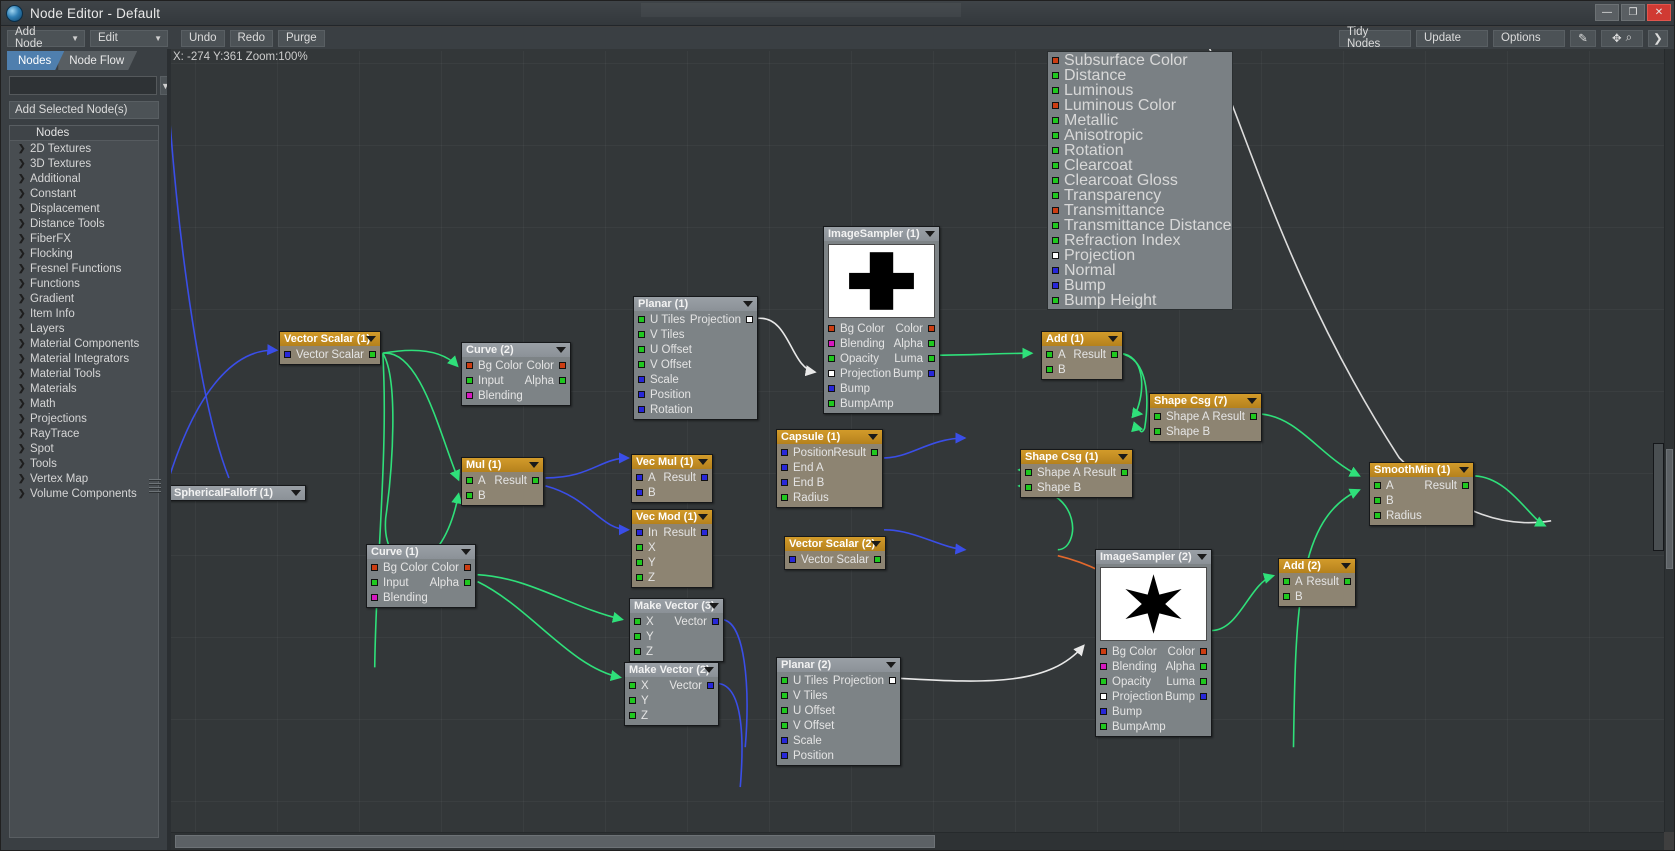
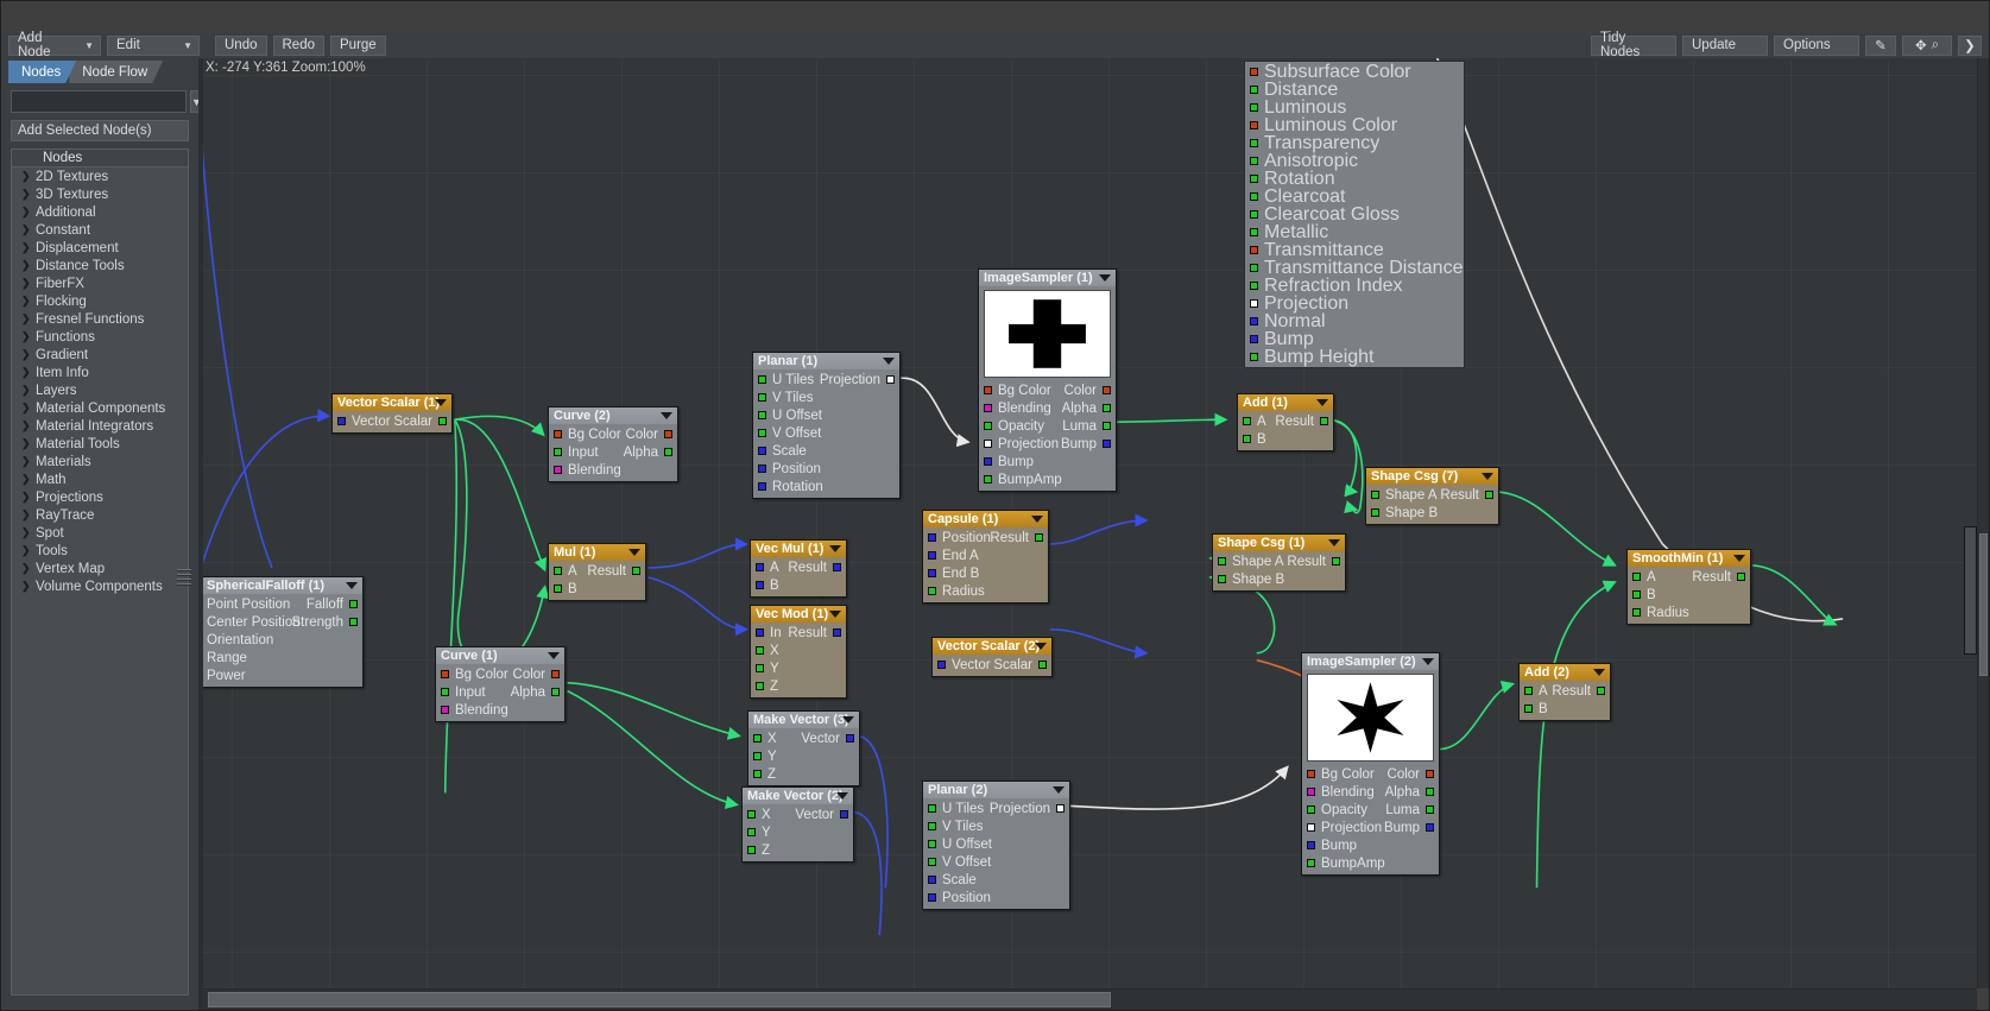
- Node Editor - Default
- —
- ❐
- ✕
  Add Node
  ▼
  Edit
  ▼
  Undo
  Redo
  Purge
  Tidy Nodes
  Update
  Options
  ✎
  ✥
  ⌕
  ❯
  Nodes
  Node Flow
  ▼
  Add Selected Node(s)
  Nodes
  ❯
  2D Textures
  ❯
  3D Textures
  ❯
  Additional
  ❯
  Constant
  ❯
  Displacement
  ❯
  Distance Tools
  ❯
  FiberFX
  ❯
  Flocking
  ❯
  Fresnel Functions
  ❯
  Functions
  ❯
  Gradient
  ❯
  Item Info
  ❯
  Layers
  ❯
  Material Components
  ❯
  Material Integrators
  ❯
  Material Tools
  ❯
  Materials
  ❯
  Math
  ❯
  Projections
  ❯
  RayTrace
  ❯
  Spot
  ❯
  Tools
  ❯
  Vertex Map
  ❯
  Volume Components
  X: -274 Y:361 Zoom:100%
  Vector Scalar (1)
  Vector
  Scalar
  Curve (2)
  Bg Color
  Color
  Input
  Alpha
  Blending
  SphericalFalloff (1)
+ Point Position
+ Falloff
+ Center Position
+ Strength
+ Orientation
+ Range
+ Power
  Mul (1)
  A
  Result
  B
  Curve (1)
  Bg Color
  Color
  Input
  Alpha
  Blending
  Planar (1)
  U Tiles
  Projection
  V Tiles
  U Offset
  V Offset
  Scale
  Position
  Rotation
  Vec Mul (1)
  A
  Result
  B
  Vec Mod (1)
  In
  Result
  X
  Y
  Z
  Make Vector (3)
  X
  Vector
  Y
  Z
  Make Vector (2)
  X
  Vector
  Y
  Z
  Capsule (1)
  Position
  Result
  End A
  End B
  Radius
  Vector Scalar (2)
  Vector
  Scalar
  Planar (2)
  U Tiles
  Projection
  V Tiles
  U Offset
  V Offset
  Scale
  Position
  ImageSampler (1)
  Bg Color
  Color
  Blending
  Alpha
  Opacity
  Luma
  Projection
  Bump
  Bump
  BumpAmp
  ImageSampler (2)
  Bg Color
  Color
  Blending
  Alpha
  Opacity
  Luma
  Projection
  Bump
  Bump
  BumpAmp
  Add (1)
  A
  Result
  B
  Shape Csg (7)
  Shape A
  Result
  Shape B
  Shape Csg (1)
  Shape A
  Result
  Shape B
  SmoothMin (1)
  A
  Result
  B
  Radius
  Add (2)
  A
  Result
  B
  Subsurface Color
  Distance
  Luminous
  Luminous Color
- Metallic
+ Transparency
  Anisotropic
  Rotation
  Clearcoat
  Clearcoat Gloss
- Transparency
+ Metallic
  Transmittance
  Transmittance Distance
  Refraction Index
  Projection
  Normal
  Bump
  Bump Height
